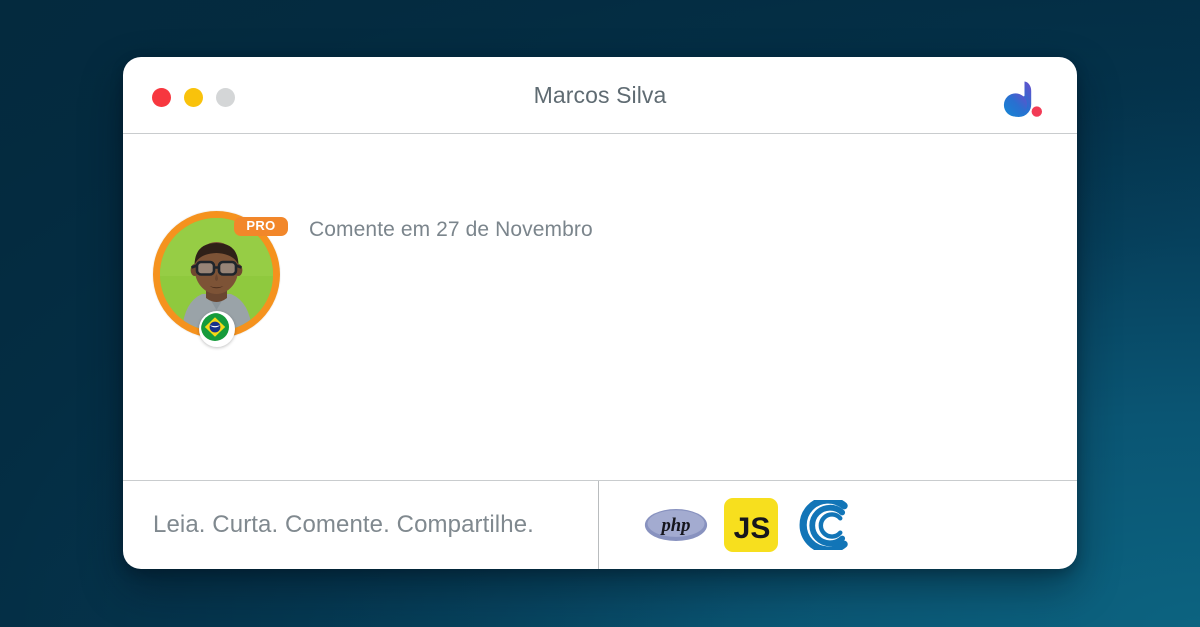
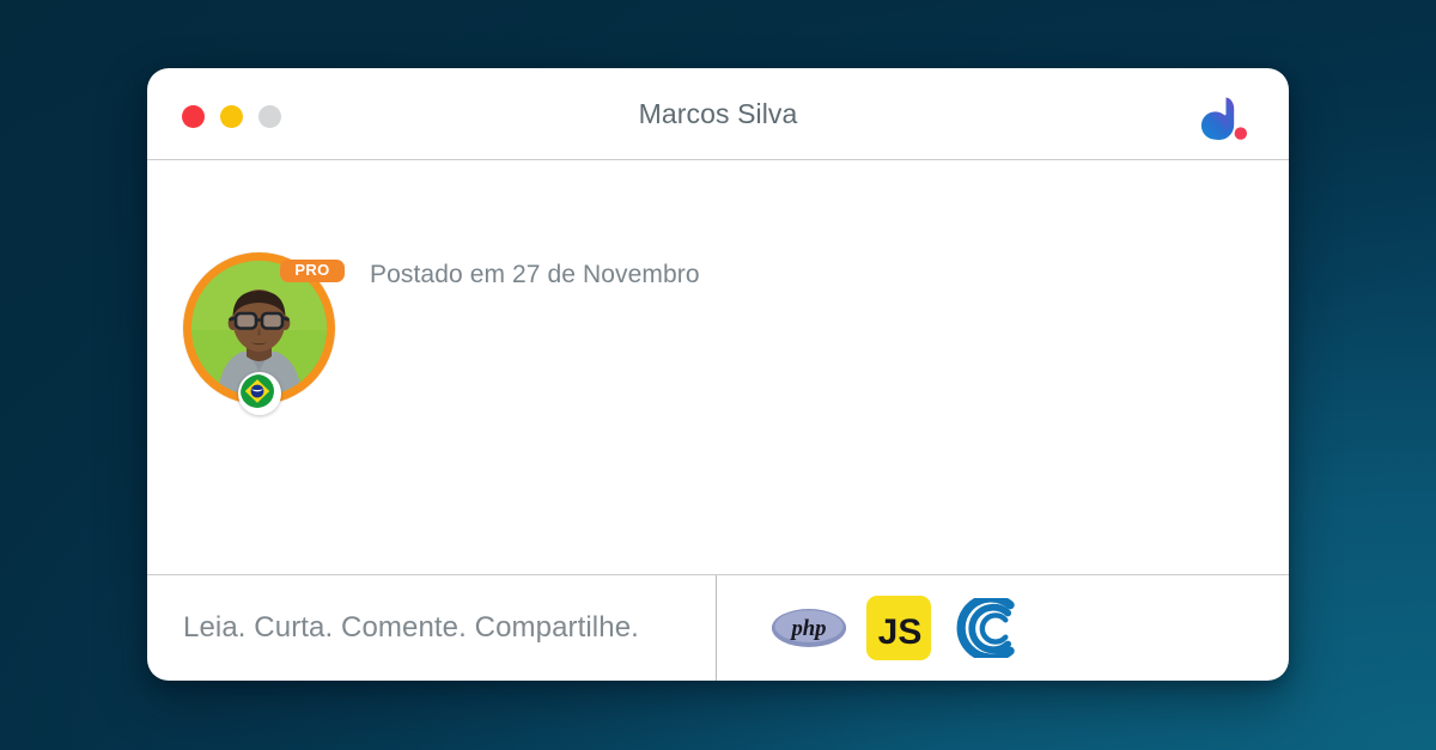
  Marcos Silva
  PRO
- Comente em 27 de Novembro
+ Postado em 27 de Novembro
  Leia. Curta. Comente. Compartilhe.
  php
  JS
